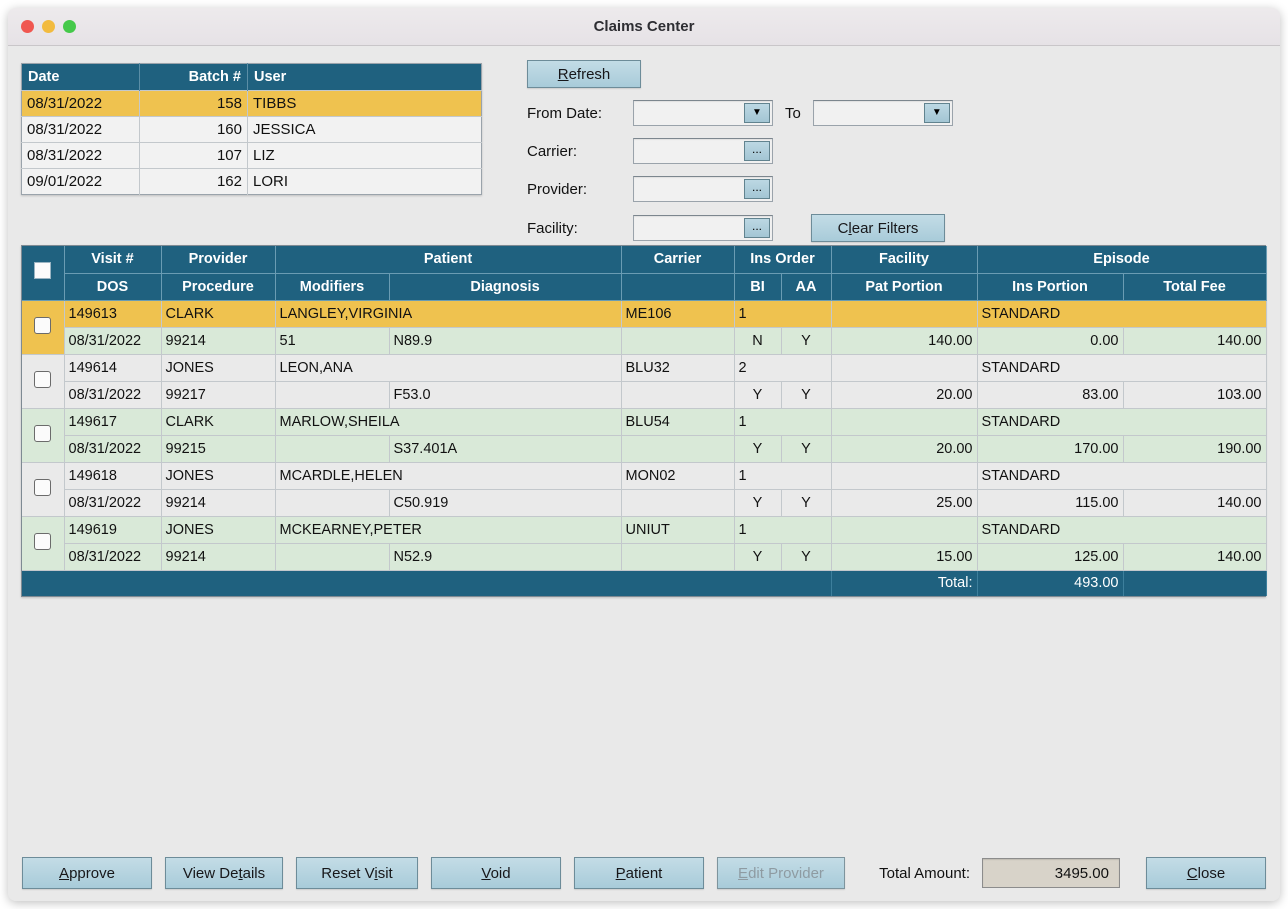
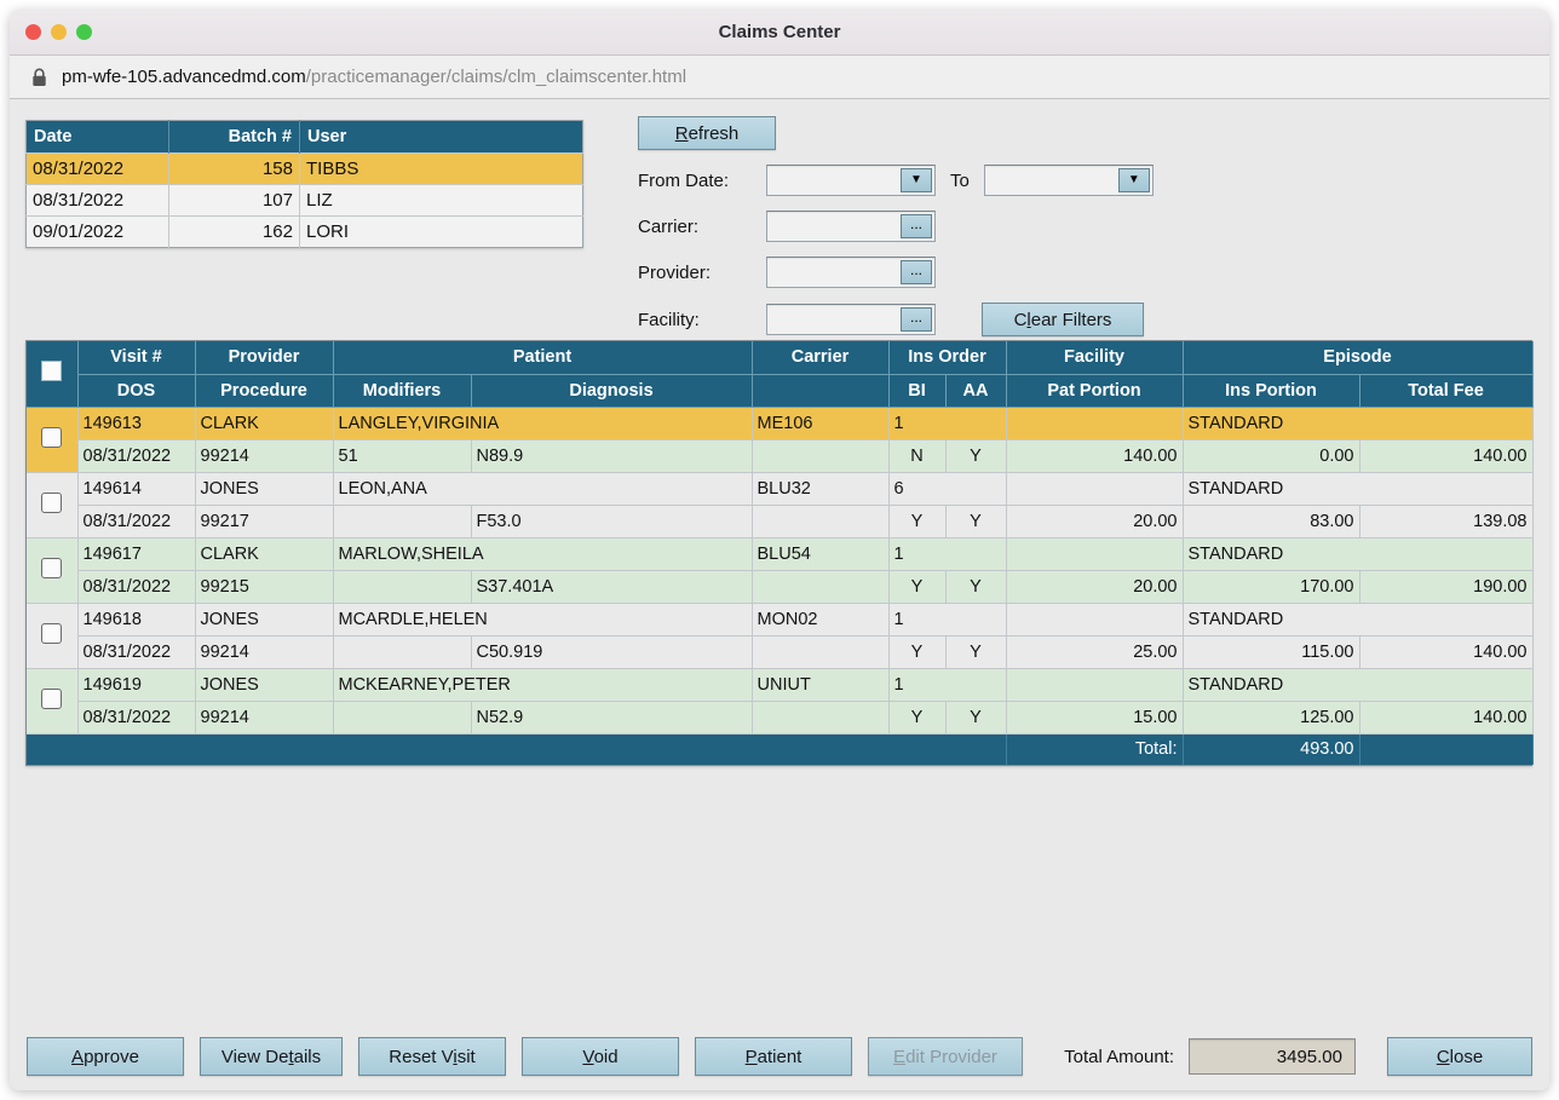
  Claims Center
+ pm-wfe-105.advancedmd.com
+ /practicemanager/claims/clm_claimscenter.html
  Date	Batch #	User
  08/31/2022	158	TIBBS
- 08/31/2022	160	JESSICA
  08/31/2022	107	LIZ
  09/01/2022	162	LORI
  Refresh
  From Date:
  ▼
  To
  ▼
  Carrier:
  ...
  Provider:
  ...
  Facility:
  ...
  Clear Filters
  	Visit #	Provider	Patient	Carrier	Ins Order	Facility	Episode
  DOS	Procedure	Modifiers	Diagnosis		BI	AA	Pat Portion	Ins Portion	Total Fee
  	149613	CLARK	LANGLEY,VIRGINIA	ME106	1		STANDARD
  08/31/2022	99214	51	N89.9		N	Y	140.00	0.00	140.00
- 	149614	JONES	LEON,ANA	BLU32	2		STANDARD
+ 	149614	JONES	LEON,ANA	BLU32	6		STANDARD
- 08/31/2022	99217		F53.0		Y	Y	20.00	83.00	103.00
+ 08/31/2022	99217		F53.0		Y	Y	20.00	83.00	139.08
  	149617	CLARK	MARLOW,SHEILA	BLU54	1		STANDARD
  08/31/2022	99215		S37.401A		Y	Y	20.00	170.00	190.00
  	149618	JONES	MCARDLE,HELEN	MON02	1		STANDARD
  08/31/2022	99214		C50.919		Y	Y	25.00	115.00	140.00
  	149619	JONES	MCKEARNEY,PETER	UNIUT	1		STANDARD
  08/31/2022	99214		N52.9		Y	Y	15.00	125.00	140.00
  	Total:	493.00
  Approve
  View Details
  Reset Visit
  Void
  Patient
  Edit Provider
  Total Amount:
  3495.00
  Close
